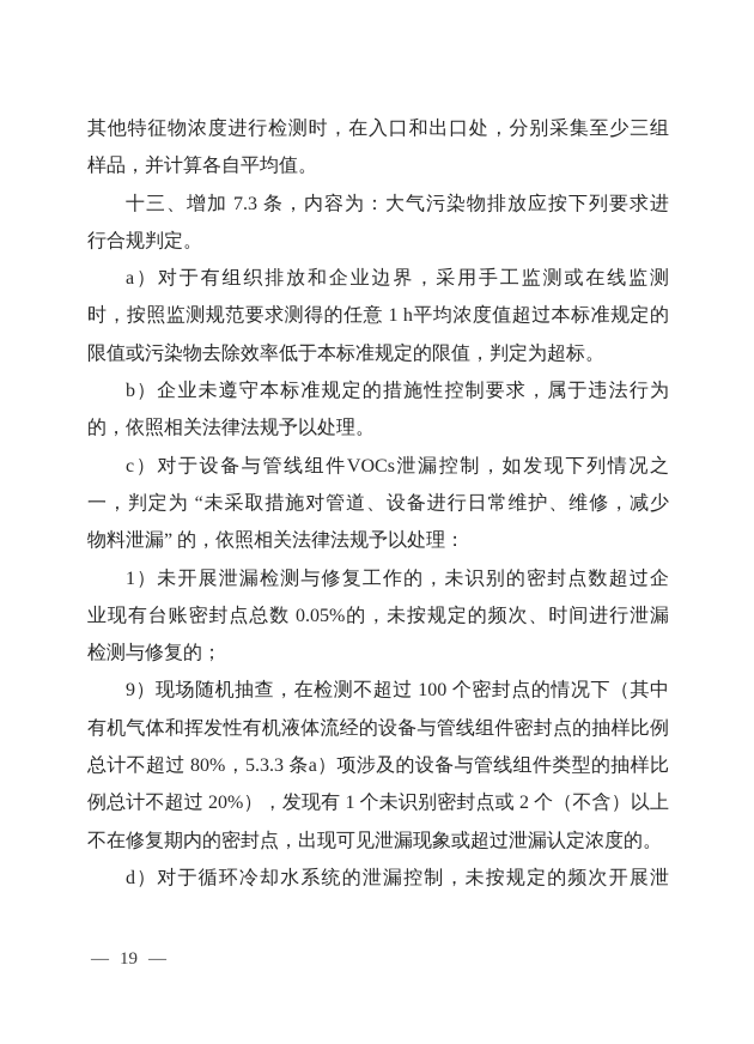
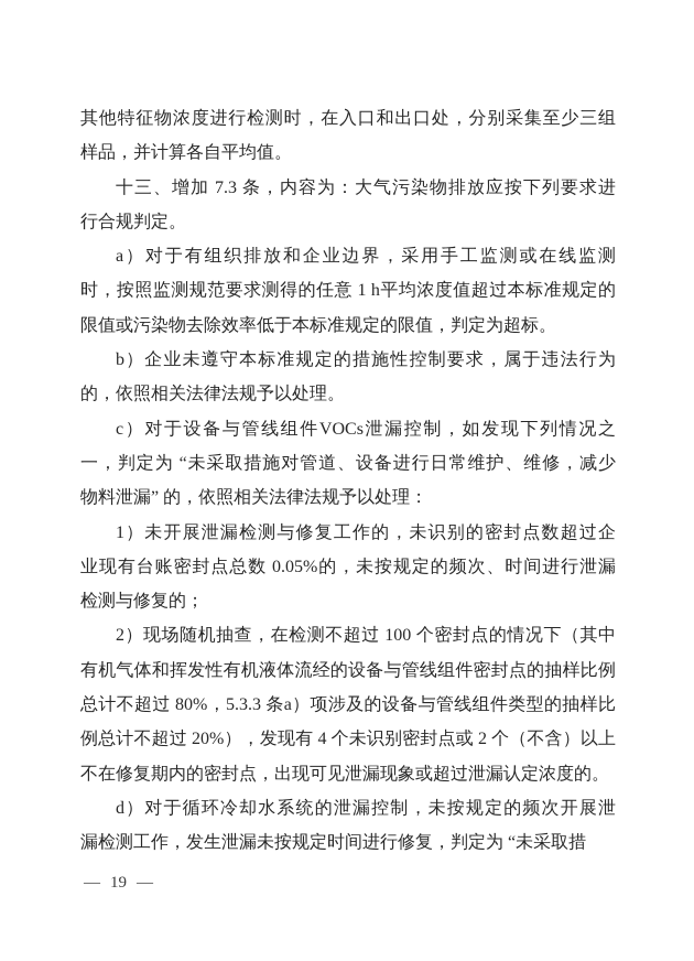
  其他特征物浓度进行检测时，在入口和出口处，分别采集至少三组
  样品，并计算各自平均值。
  十三、增加 7.3 条，内容为：大气污染物排放应按下列要求进
  行合规判定。
  a）对于有组织排放和企业边界，采用手工监测或在线监测
  时，按照监测规范要求测得的任意 1 h平均浓度值超过本标准规定的
  限值或污染物去除效率低于本标准规定的限值，判定为超标。
  b）企业未遵守本标准规定的措施性控制要求，属于违法行为
  的，依照相关法律法规予以处理。
  c）对于设备与管线组件VOCs泄漏控制，如发现下列情况之
  一，判定为 “未采取措施对管道、设备进行日常维护、维修，减少
  物料泄漏” 的，依照相关法律法规予以处理：
  1）未开展泄漏检测与修复工作的，未识别的密封点数超过企
  业现有台账密封点总数 0.05%的，未按规定的频次、时间进行泄漏
  检测与修复的；
- 9）现场随机抽查，在检测不超过 100 个密封点的情况下（其中
+ 2）现场随机抽查，在检测不超过 100 个密封点的情况下（其中
  有机气体和挥发性有机液体流经的设备与管线组件密封点的抽样比例
  总计不超过 80%，5.3.3 条a）项涉及的设备与管线组件类型的抽样比
- 例总计不超过 20%），发现有 1 个未识别密封点或 2 个（不含）以上
+ 例总计不超过 20%），发现有 4 个未识别密封点或 2 个（不含）以上
  不在修复期内的密封点，出现可见泄漏现象或超过泄漏认定浓度的。
  d）对于循环冷却水系统的泄漏控制，未按规定的频次开展泄
+ 漏检测工作，发生泄漏未按规定时间进行修复，判定为 “未采取措
  —
  19
  —
